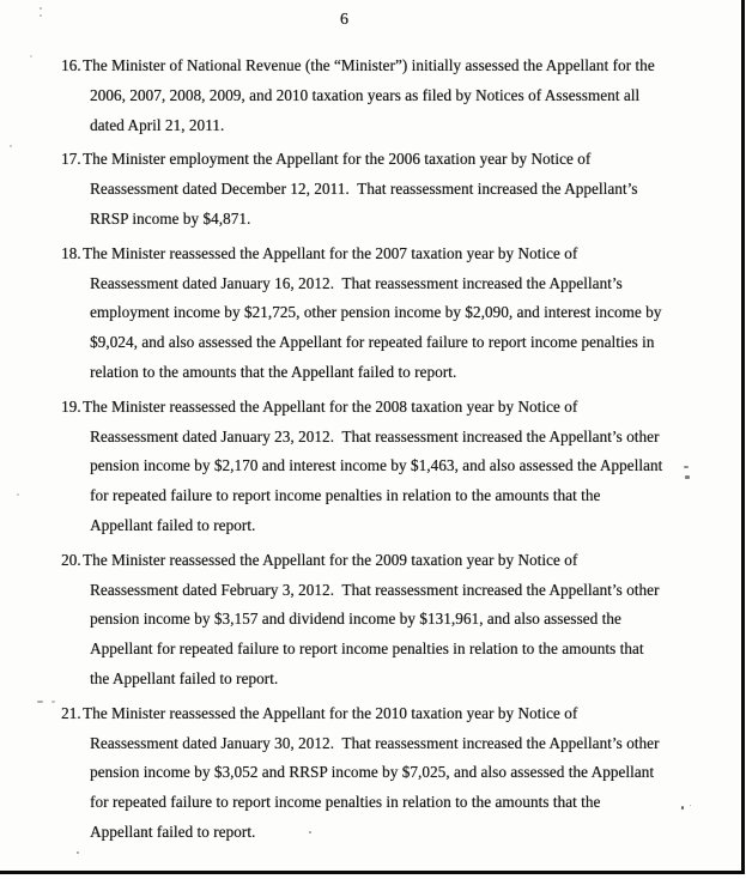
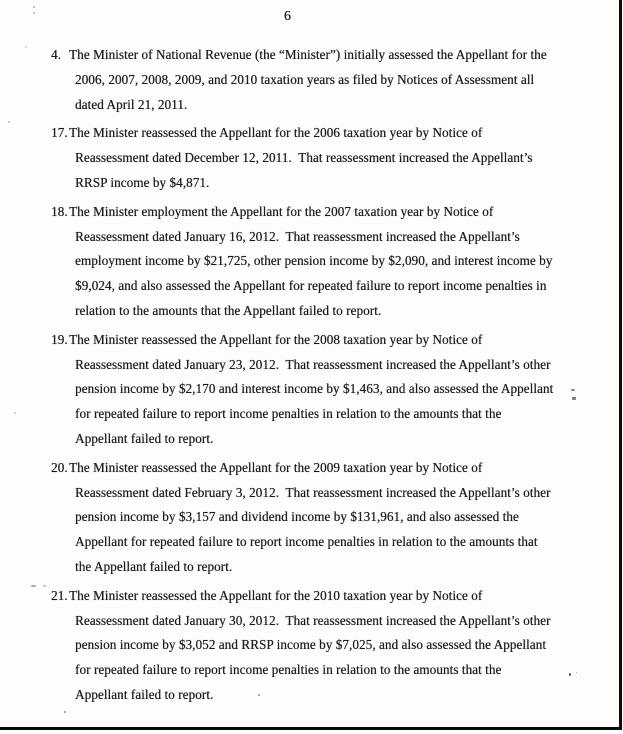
  6
- 16.The Minister of National Revenue (the “Minister”) initially assessed the Appellant for the
+ 4. The Minister of National Revenue (the “Minister”) initially assessed the Appellant for the
  2006, 2007, 2008, 2009, and 2010 taxation years as filed by Notices of Assessment all
  dated April 21, 2011.
- 17.The Minister employment the Appellant for the 2006 taxation year by Notice of
+ 17.The Minister reassessed the Appellant for the 2006 taxation year by Notice of
  Reassessment dated December 12, 2011. That reassessment increased the Appellant’s
  RRSP income by $4,871.
- 18.The Minister reassessed the Appellant for the 2007 taxation year by Notice of
+ 18.The Minister employment the Appellant for the 2007 taxation year by Notice of
  Reassessment dated January 16, 2012. That reassessment increased the Appellant’s
  employment income by $21,725, other pension income by $2,090, and interest income by
  $9,024, and also assessed the Appellant for repeated failure to report income penalties in
  relation to the amounts that the Appellant failed to report.
  19.The Minister reassessed the Appellant for the 2008 taxation year by Notice of
  Reassessment dated January 23, 2012. That reassessment increased the Appellant’s other
  pension income by $2,170 and interest income by $1,463, and also assessed the Appellant
  for repeated failure to report income penalties in relation to the amounts that the
  Appellant failed to report.
  20.The Minister reassessed the Appellant for the 2009 taxation year by Notice of
  Reassessment dated February 3, 2012. That reassessment increased the Appellant’s other
  pension income by $3,157 and dividend income by $131,961, and also assessed the
  Appellant for repeated failure to report income penalties in relation to the amounts that
  the Appellant failed to report.
  21.The Minister reassessed the Appellant for the 2010 taxation year by Notice of
  Reassessment dated January 30, 2012. That reassessment increased the Appellant’s other
  pension income by $3,052 and RRSP income by $7,025, and also assessed the Appellant
  for repeated failure to report income penalties in relation to the amounts that the
  Appellat failed to report.
